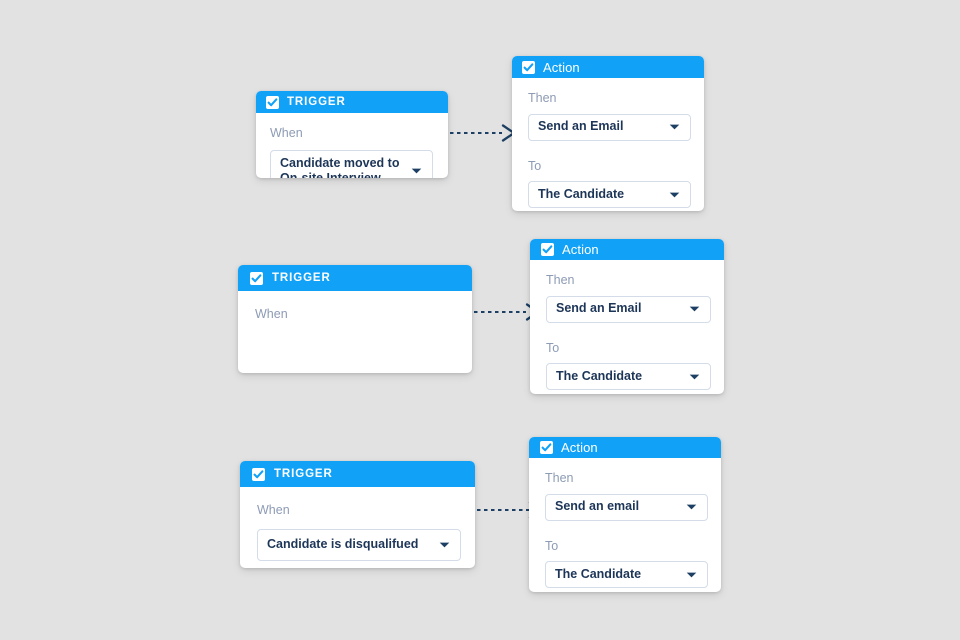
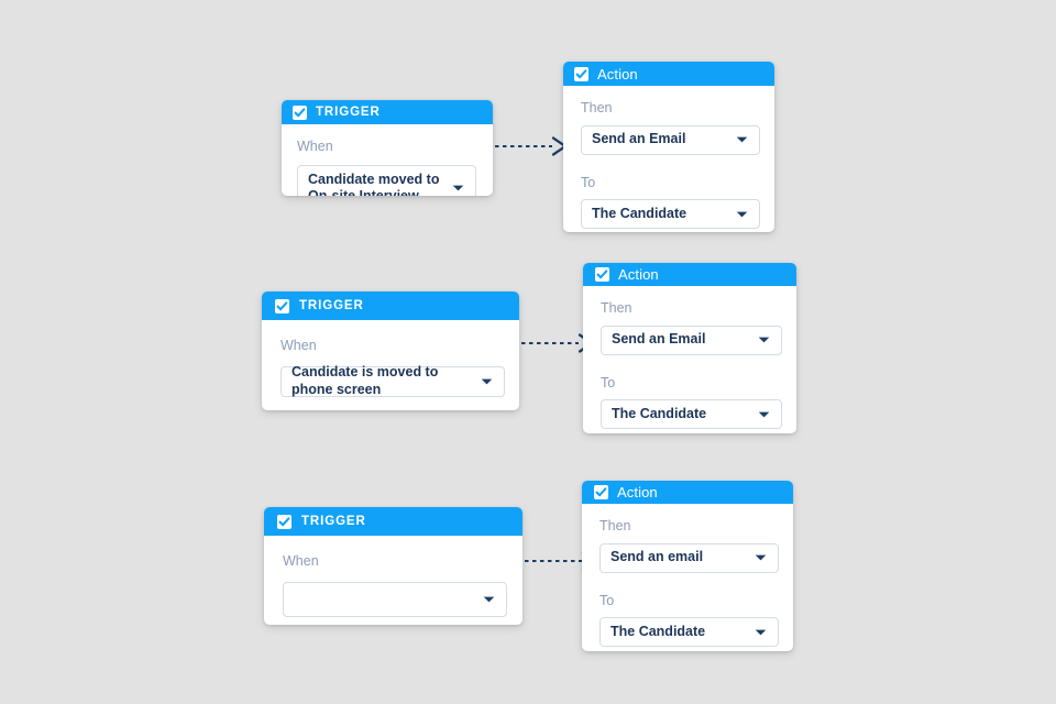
  TRIGGER
  When
  Candidate moved to On-site Interview
  Action
  Then
  Send an Email
  To
  The Candidate
  TRIGGER
  When
+ Candidate is moved to phone screen
  Action
  Then
  Send an Email
  To
  The Candidate
  TRIGGER
  When
- Candidate is disqualifued
  Action
  Then
  Send an email
  To
  The Candidate
